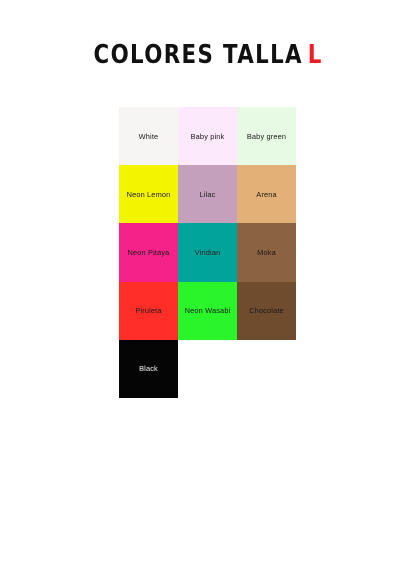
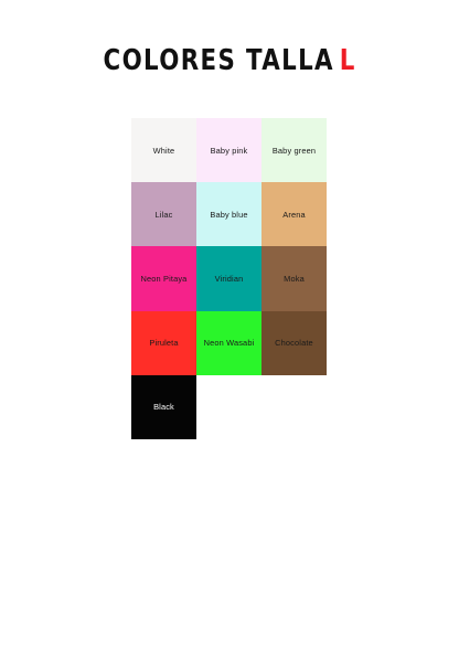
  COLORES TALLA L
  White
  Baby pink
  Baby green
- Neon Lemon
  Lilac
+ Baby blue
  Arena
  Neon Pitaya
  Viridian
  Moka
  Piruleta
  Neon Wasabi
  Chocolate
  Black
